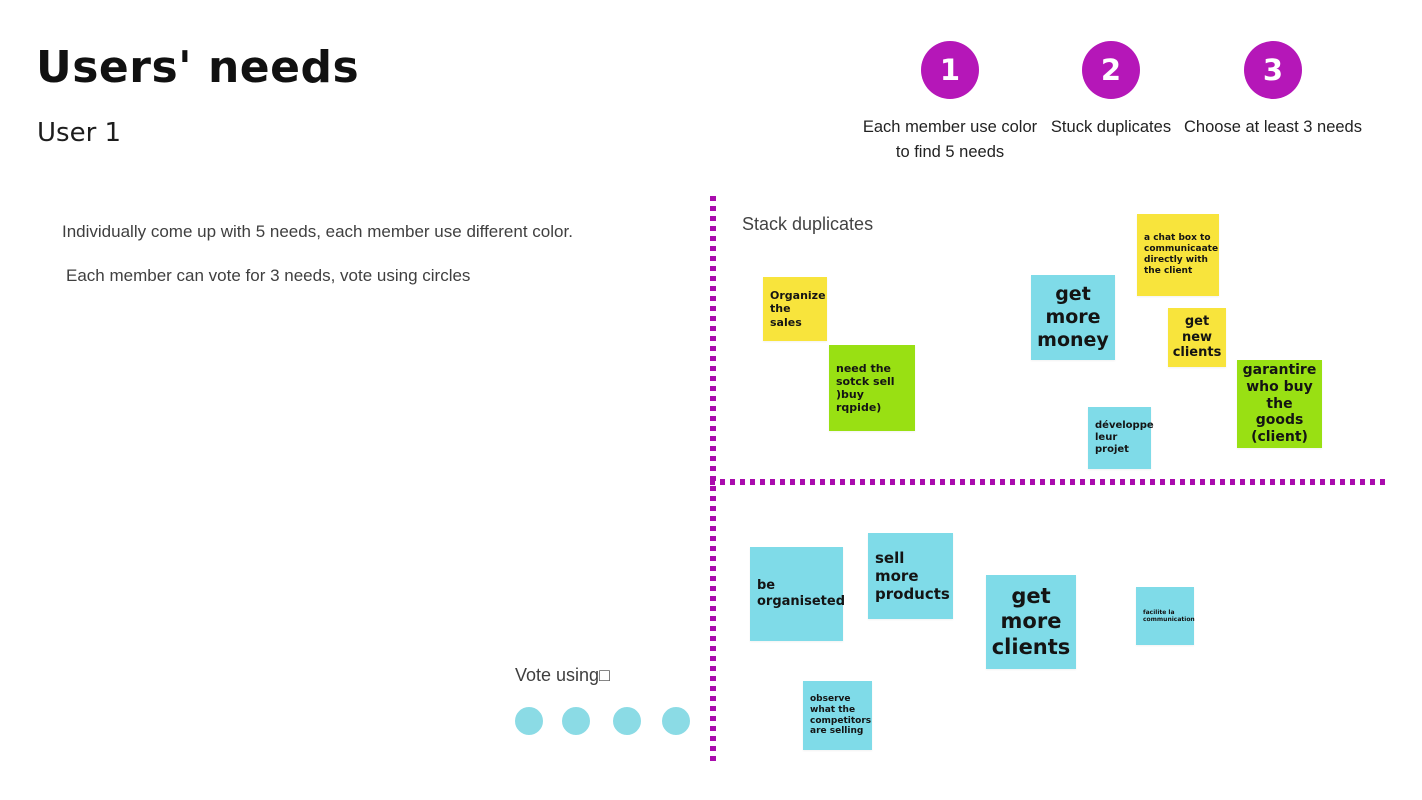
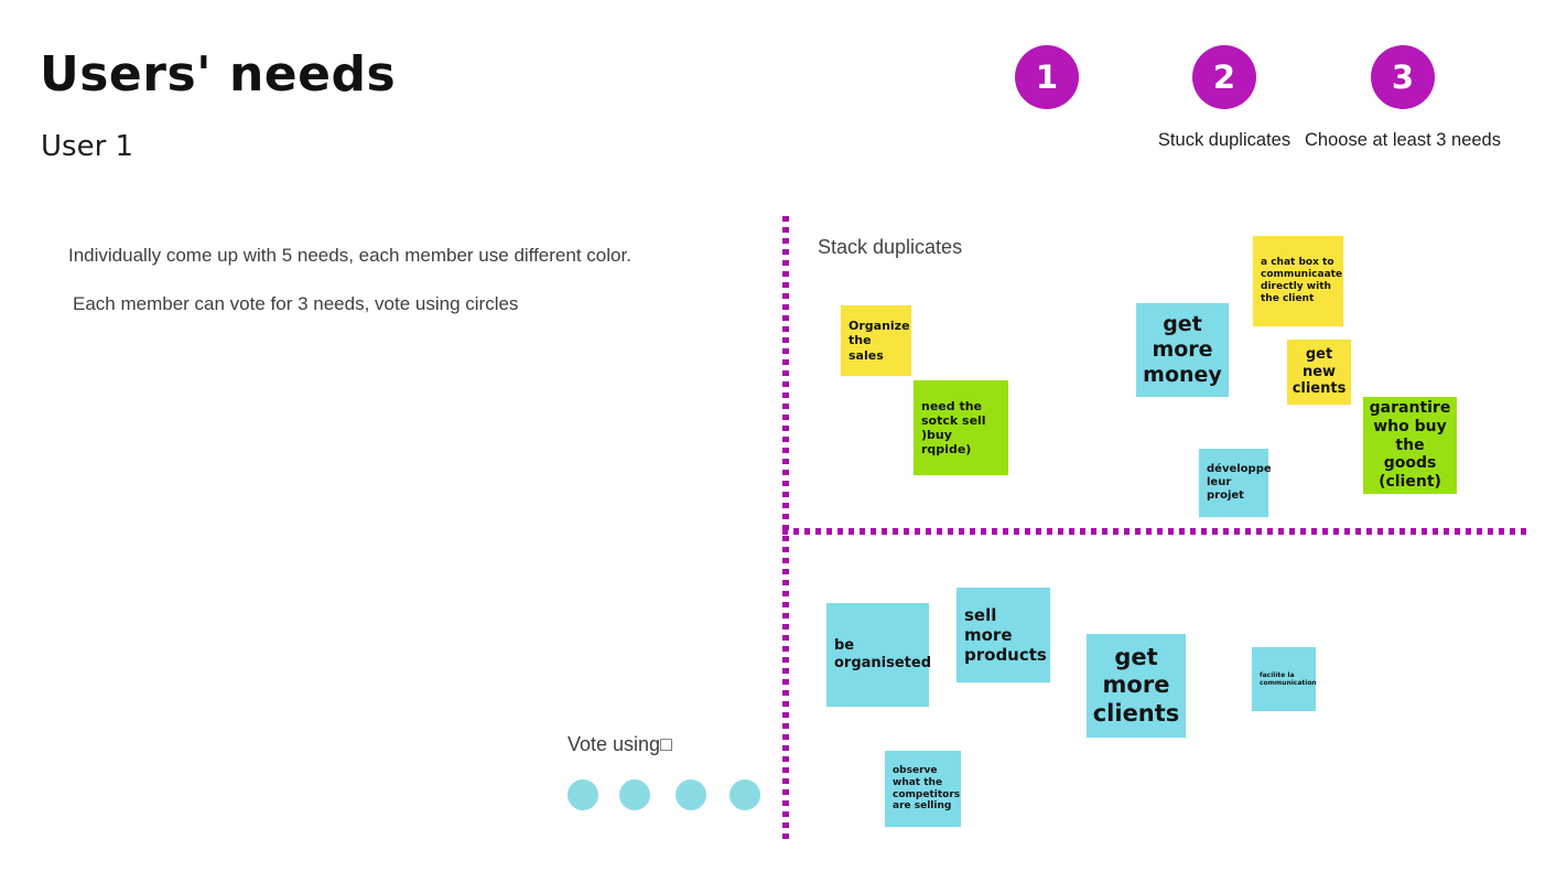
  Users' needs
  User 1
  1
- Each member use color to find 5 needs
  2
  Stuck duplicates
  3
  Choose at least 3 needs
  Individually come up with 5 needs, each member use different color.
  Each member can vote for 3 needs, vote using circles
  Stack duplicates
  Vote using□
  Organize the sales
  need the sotck sell )buy rqpide)
  get more money
  a chat box to communicaate directly with the client
  get new clients
  garantire who buy the goods (client)
  développe leur projet
  be organiseted
  sell more products
  get more clients
  observe what the competitors are selling
